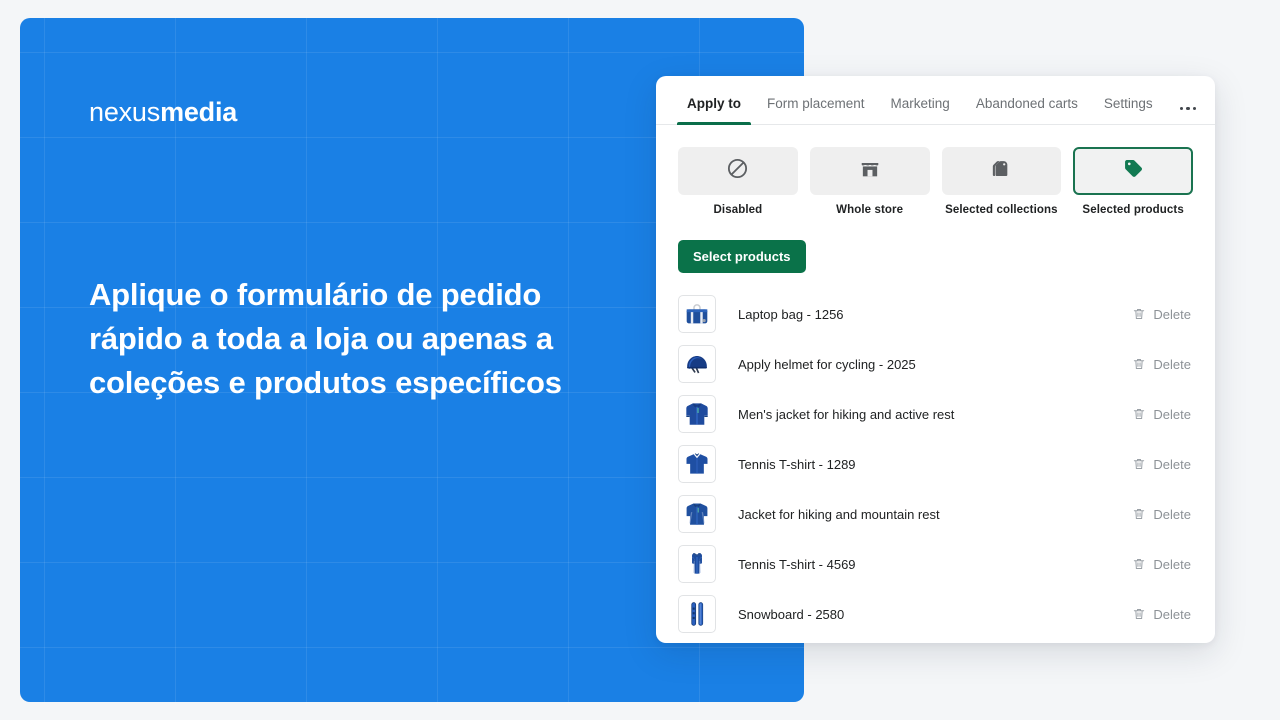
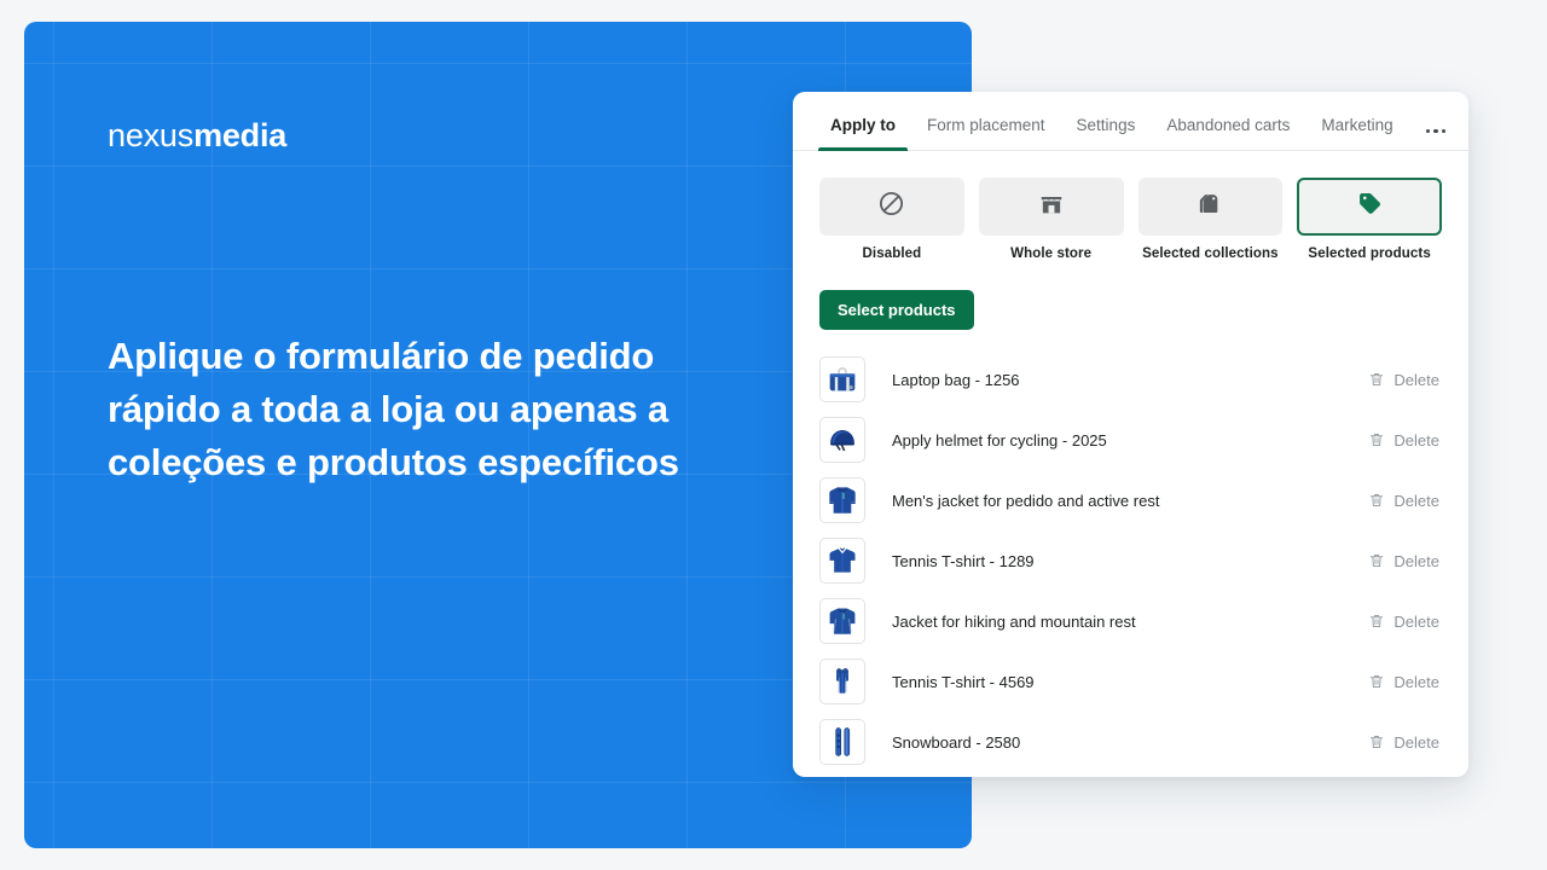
  nexusmedia
  Aplique o formulário de pedido rápido a toda a loja ou apenas a coleções e produtos específicos
  Apply to
  Form placement
- Marketing
+ Settings
  Abandoned carts
- Settings
+ Marketing
  Disabled
  Whole store
  Selected collections
  Selected products
  Select products
  Laptop bag - 1256
  Delete
  Apply helmet for cycling - 2025
  Delete
- Men's jacket for hiking and active rest
+ Men's jacket for pedido and active rest
  Delete
  Tennis T-shirt - 1289
  Delete
  Jacket for hiking and mountain rest
  Delete
  Tennis T-shirt - 4569
  Delete
  Snowboard - 2580
  Delete
